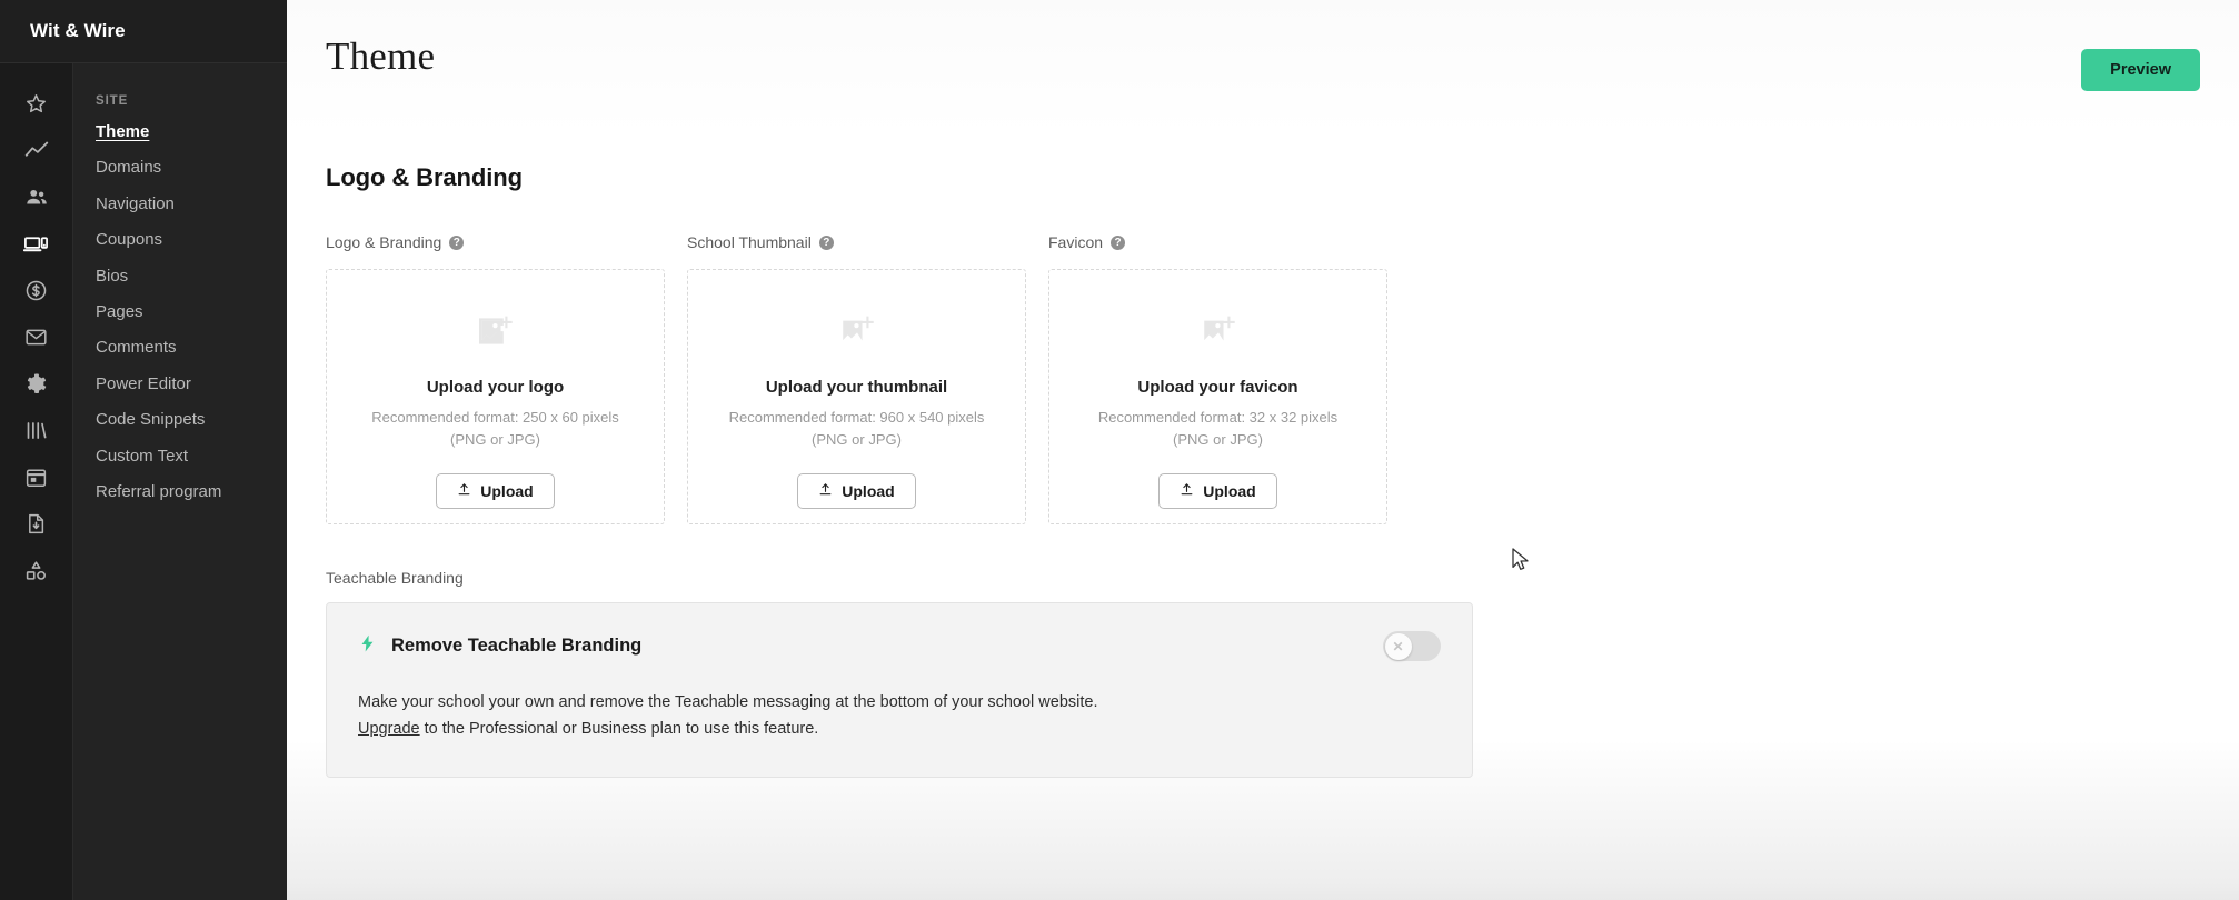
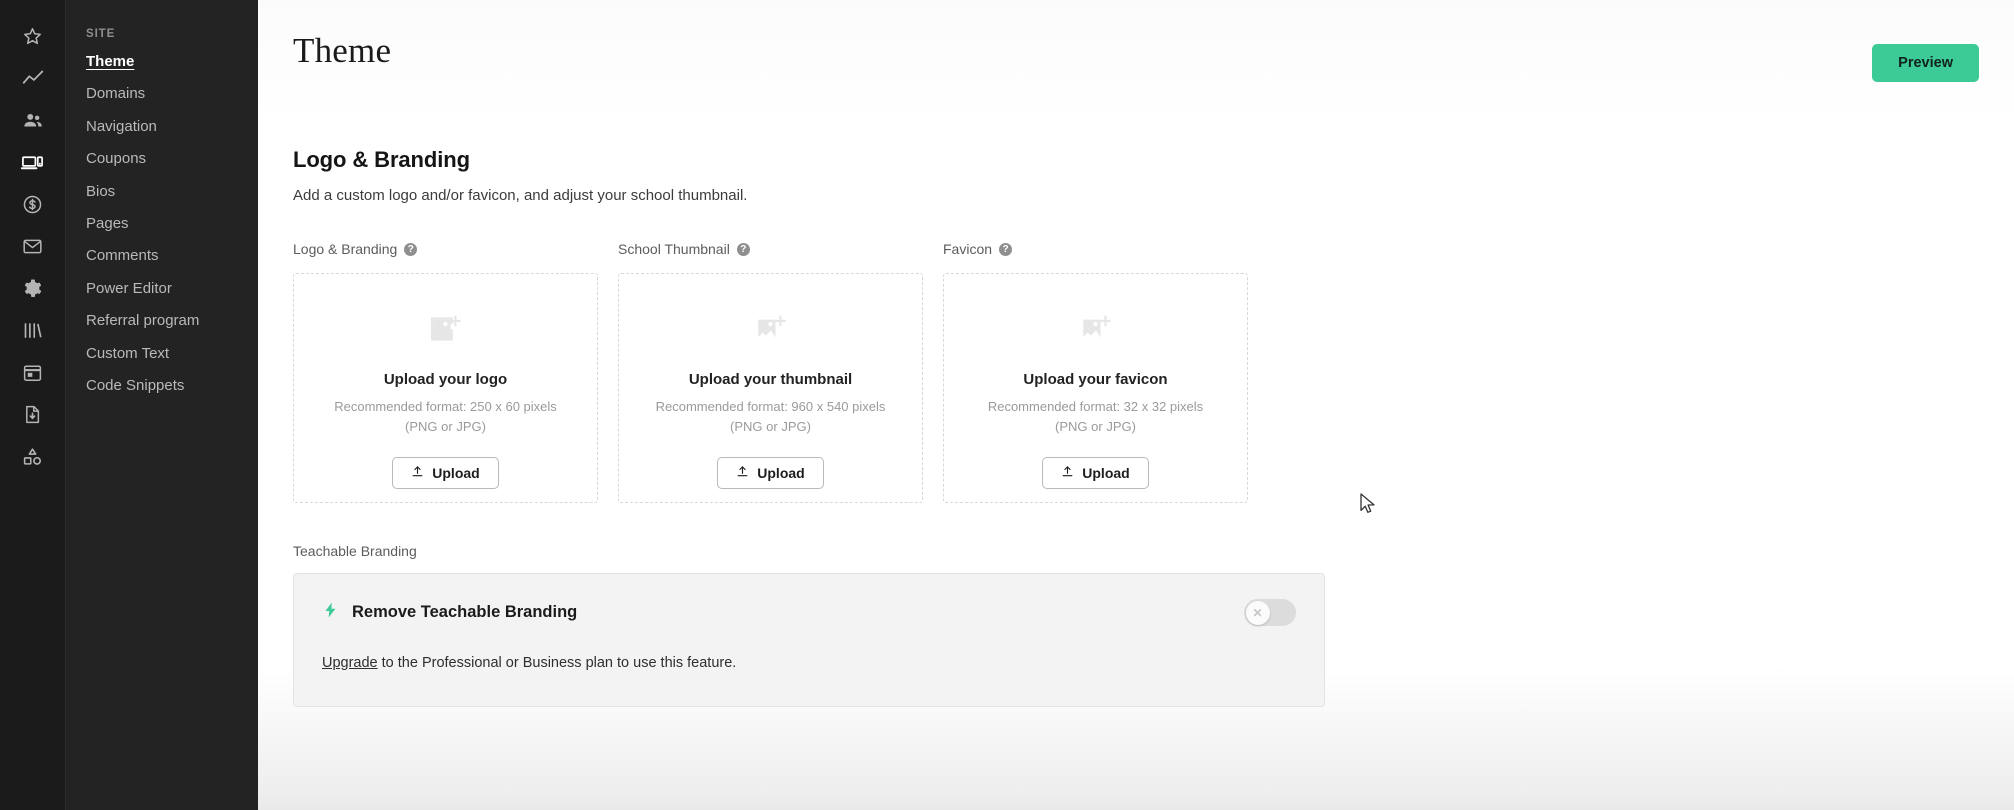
- Wit & Wire
  SITE
  Theme
  Domains
  Navigation
  Coupons
  Bios
  Pages
  Comments
  Power Editor
- Code Snippets
+ Referral program
  Custom Text
- Referral program
+ Code Snippets
  Theme
  Preview
  Logo & Branding
+ Add a custom logo and/or favicon, and adjust your school thumbnail.
  Logo & Branding
  ?
  Upload your logo
  Recommended format: 250 x 60 pixels
  (PNG or JPG)
  Upload
  School Thumbnail
  ?
  Upload your thumbnail
  Recommended format: 960 x 540 pixels
  (PNG or JPG)
  Upload
  Favicon
  ?
  Upload your favicon
  Recommended format: 32 x 32 pixels
  (PNG or JPG)
  Upload
  Teachable Branding
  Remove Teachable Branding
  ✕
- Make your school your own and remove the Teachable messaging at the bottom of your school website.
  Upgrade to the Professional or Business plan to use this feature.
